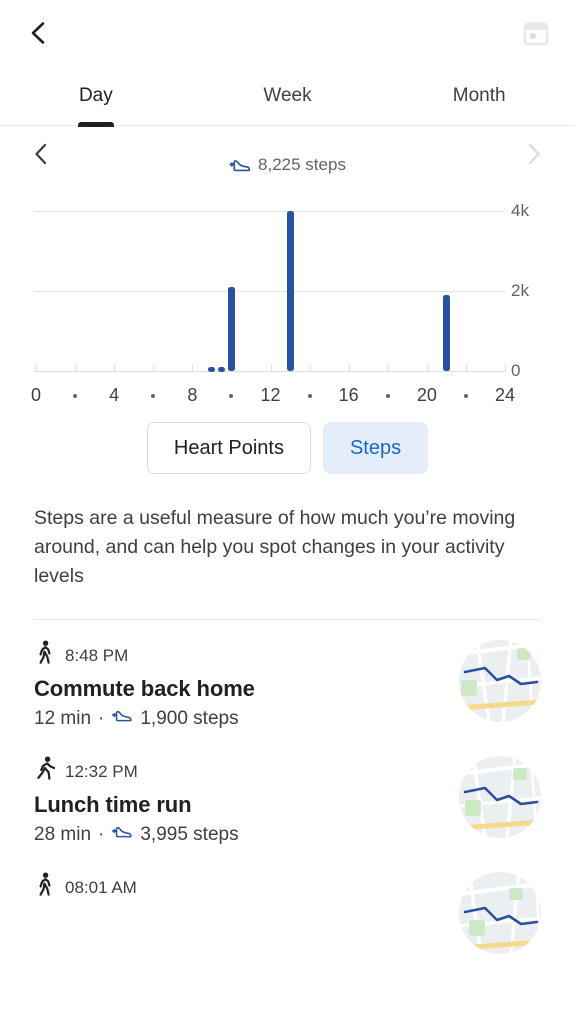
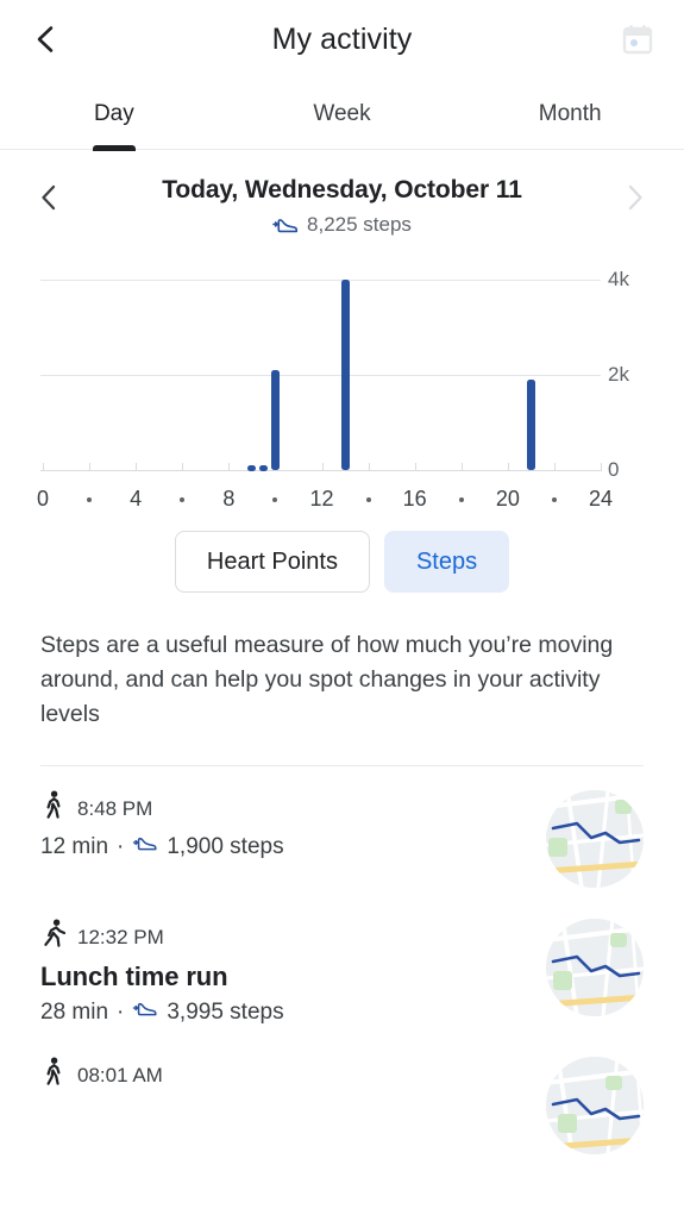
+ My activity
  Day
  Week
  Month
+ Today, Wednesday, October 11
  8,225 steps
  0
  2k
  4k
  0
  4
  8
  12
  16
  20
  24
  Heart Points
  Steps
  Steps are a useful measure of how much you’re moving around, and can help you spot changes in your activity levels
  8:48 PM
- Commute back home
  12 min
  ·
  1,900 steps
  12:32 PM
  Lunch time run
  28 min
  ·
  3,995 steps
  08:01 AM
